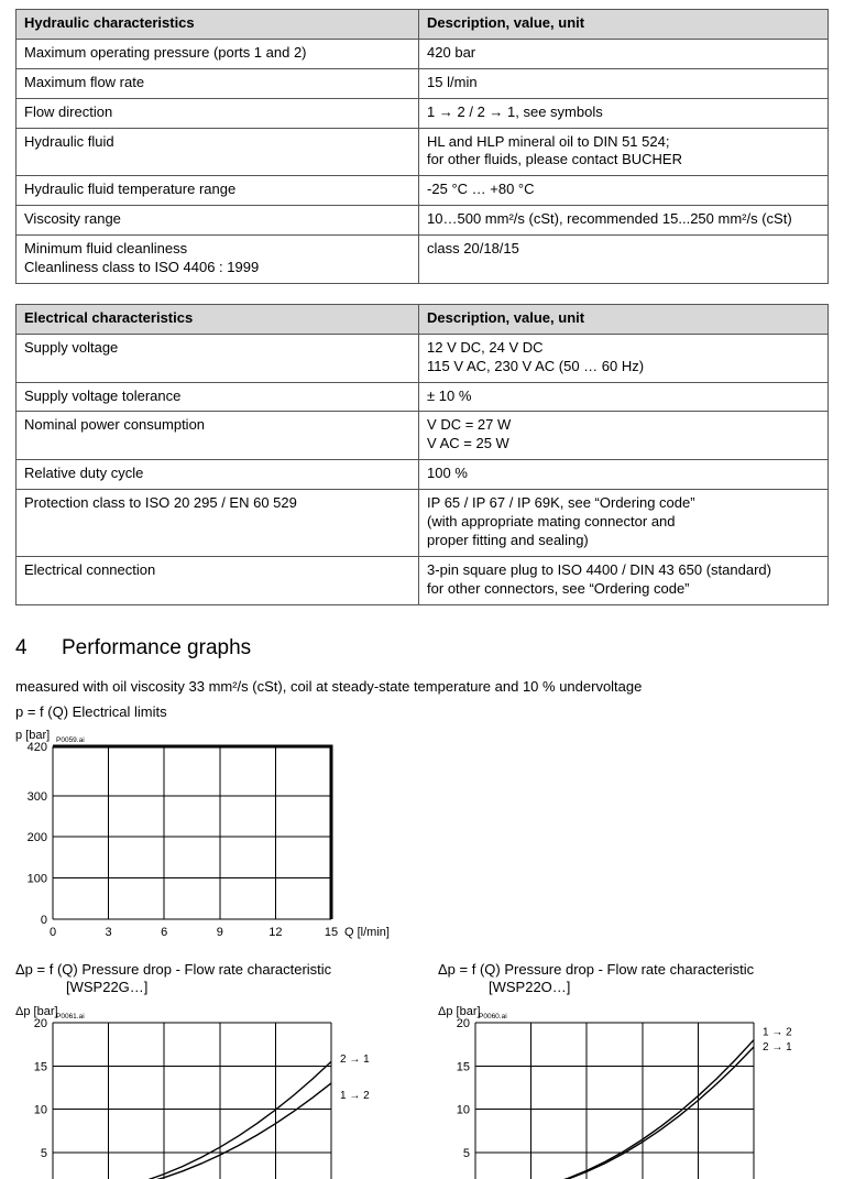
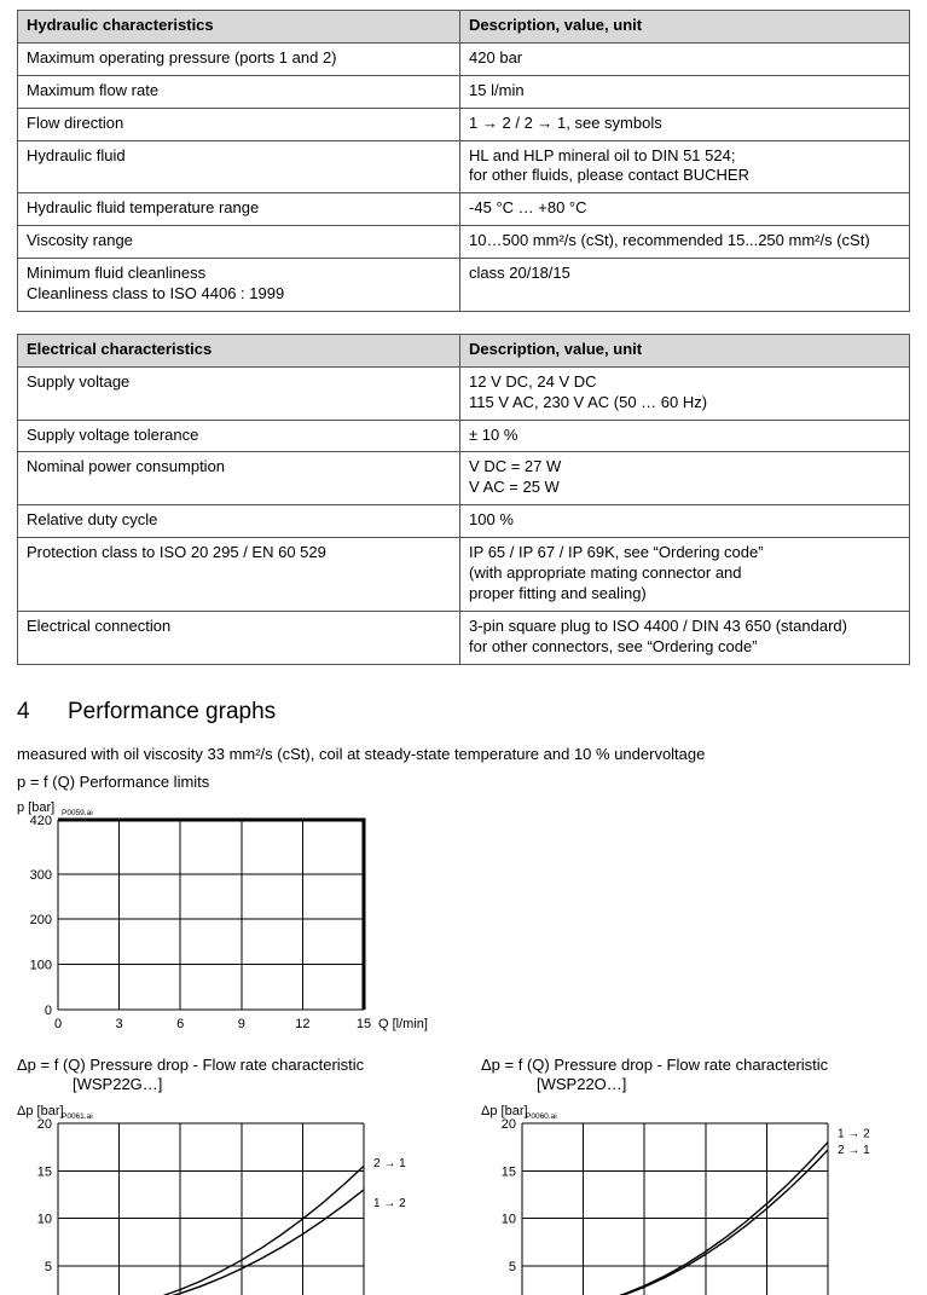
  Hydraulic characteristics	Description, value, unit
  Maximum operating pressure (ports 1 and 2)	420 bar
  Maximum flow rate	15 l/min
  Flow direction	1 → 2 / 2 → 1, see symbols
  Hydraulic fluid	HL and HLP mineral oil to DIN 51 524; for other fluids, please contact BUCHER
- Hydraulic fluid temperature range	-25 °C … +80 °C
+ Hydraulic fluid temperature range	-45 °C … +80 °C
  Viscosity range	10…500 mm²/s (cSt), recommended 15...250 mm²/s (cSt)
  Minimum fluid cleanliness Cleanliness class to ISO 4406 : 1999	class 20/18/15
  Electrical characteristics	Description, value, unit
  Supply voltage	12 V DC, 24 V DC 115 V AC, 230 V AC (50 … 60 Hz)
  Supply voltage tolerance	± 10 %
  Nominal power consumption	V DC = 27 W V AC = 25 W
  Relative duty cycle	100 %
  Protection class to ISO 20 295 / EN 60 529	IP 65 / IP 67 / IP 69K, see “Ordering code” (with appropriate mating connector and proper fitting and sealing)
  Electrical connection	3-pin square plug to ISO 4400 / DIN 43 650 (standard) for other connectors, see “Ordering code”
  4 Performance graphs
  measured with oil viscosity 33 mm²/s (cSt), coil at steady-state temperature and 10 % undervoltage
- p = f (Q) Electrical limits
+ p = f (Q) Performance limits
  0
  3
  6
  9
  12
  15
  0
  100
  200
  300
  420
  p [bar]
  Q [l/min]
  Δp = f (Q) Pressure drop - Flow rate characteristic
  [WSP22G…]
  5
  10
  15
  20
  Δp [bar]
  2 → 1
  1 → 2
  Δp = f (Q) Pressure drop - Flow rate characteristic
  [WSP22O…]
  5
  10
  15
  20
  Δp [bar]
  1 → 2
  2 → 1
